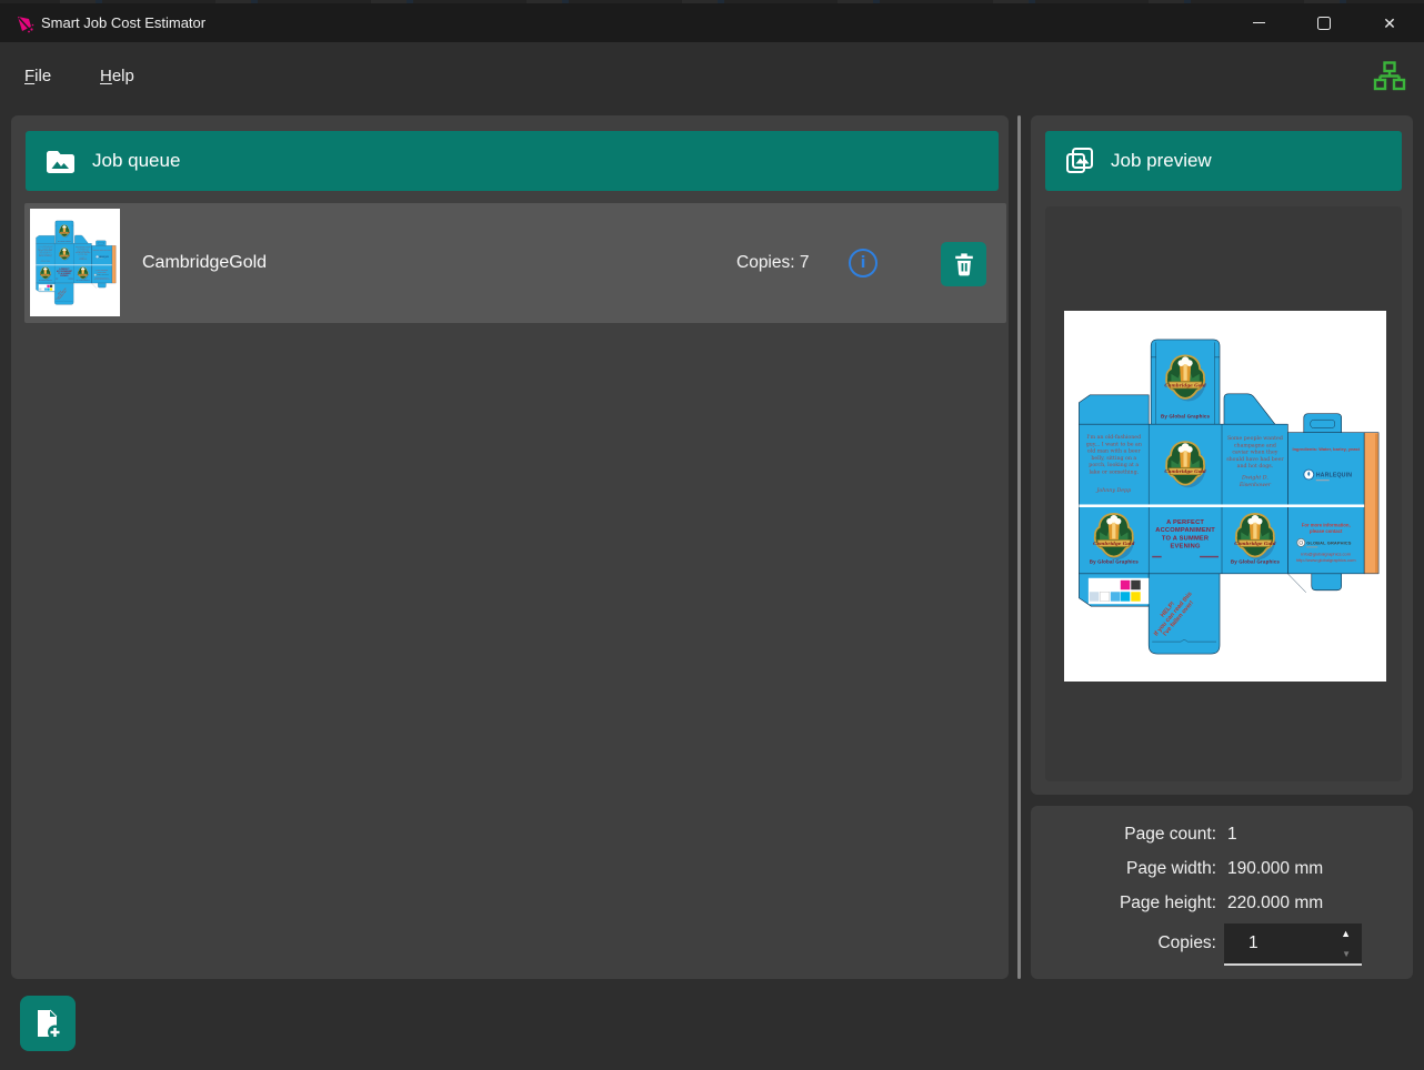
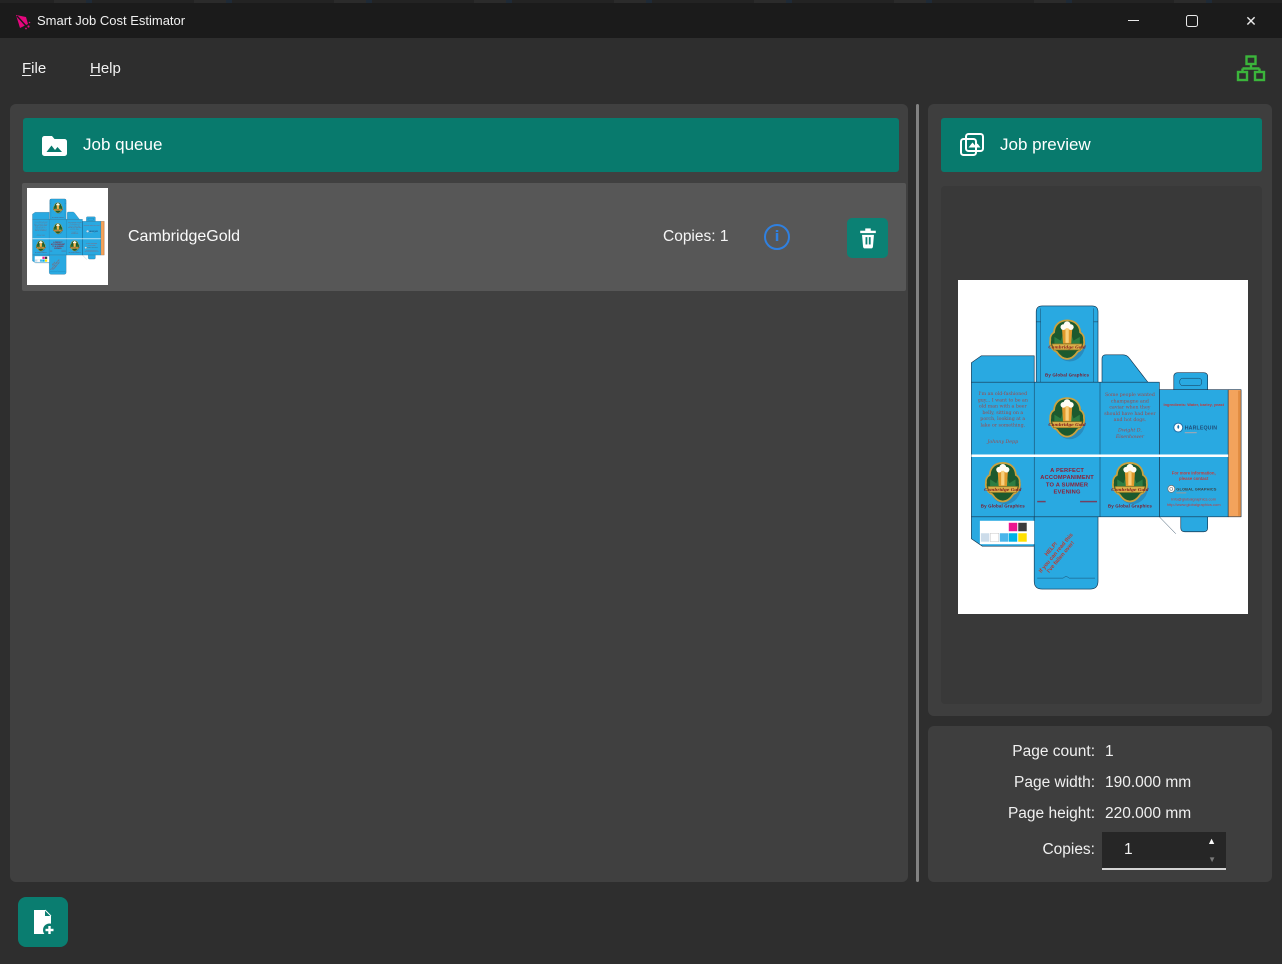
  Smart Job Cost Estimator
  ✕
  File
  Help
  Job queue
  CambridgeGold
- Copies: 7
+ Copies: 1
  i
  Job preview
  Page count:
  1
  Page width:
  190.000 mm
  Page height:
  220.000 mm
  Copies:
  1
  ▲
  ▼
